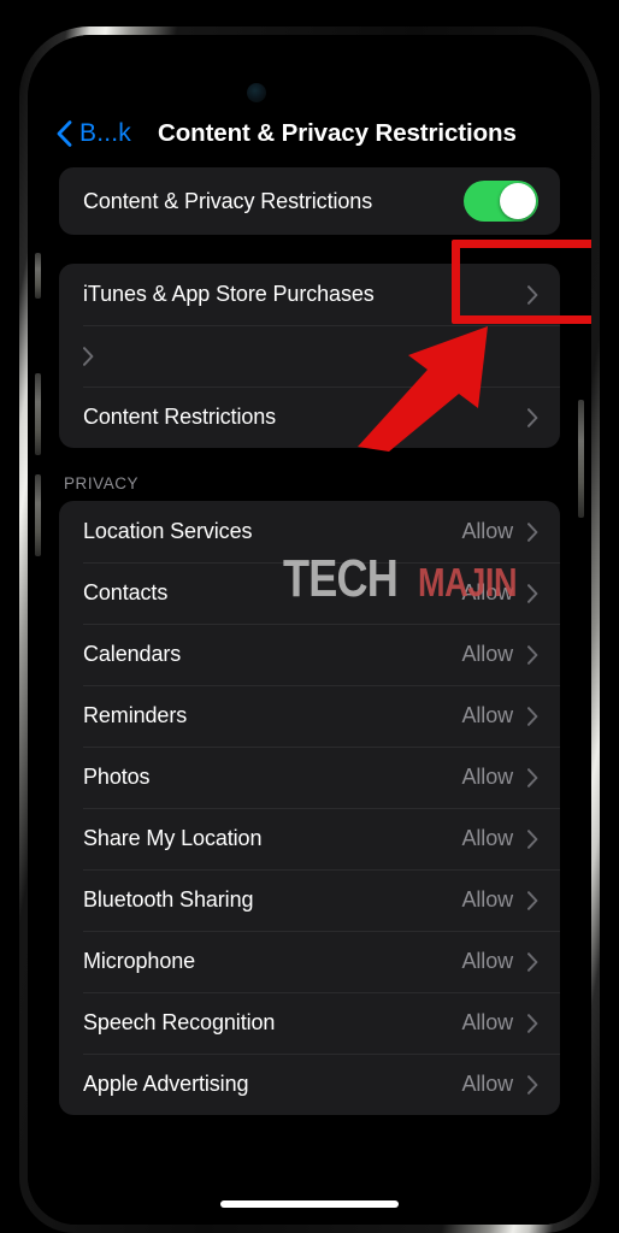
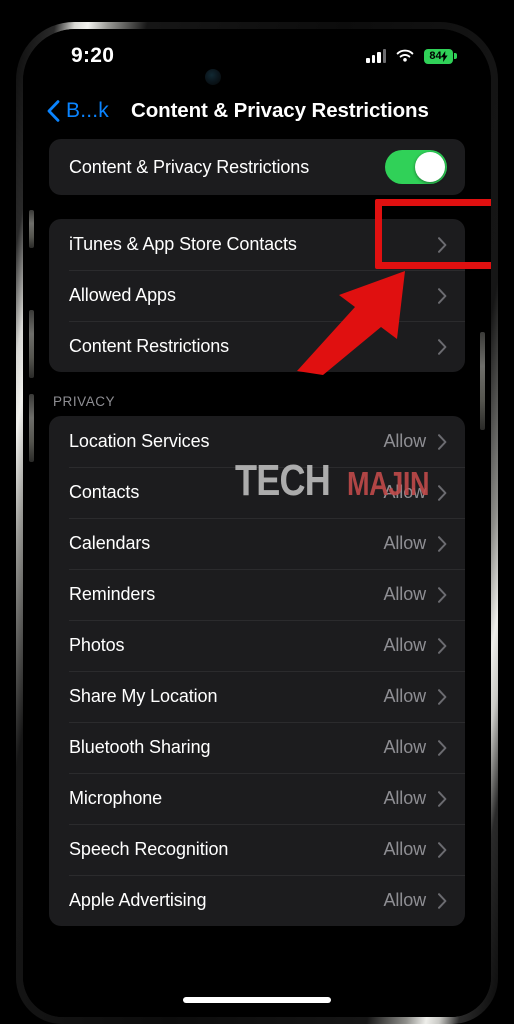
+ 9:20
+ 84
  B...k
  Content & Privacy Restrictions
  Content & Privacy Restrictions
- iTunes & App Store Purchases
+ iTunes & App Store Contacts
+ Allowed Apps
  Content Restrictions
  PRIVACY
  Location Services
  Allow
  Contacts
  Allow
  Calendars
  Allow
  Reminders
  Allow
  Photos
  Allow
  Share My Location
  Allow
  Bluetooth Sharing
  Allow
  Microphone
  Allow
  Speech Recognition
  Allow
  Apple Advertising
  Allow
  TECH
  MAJIN
